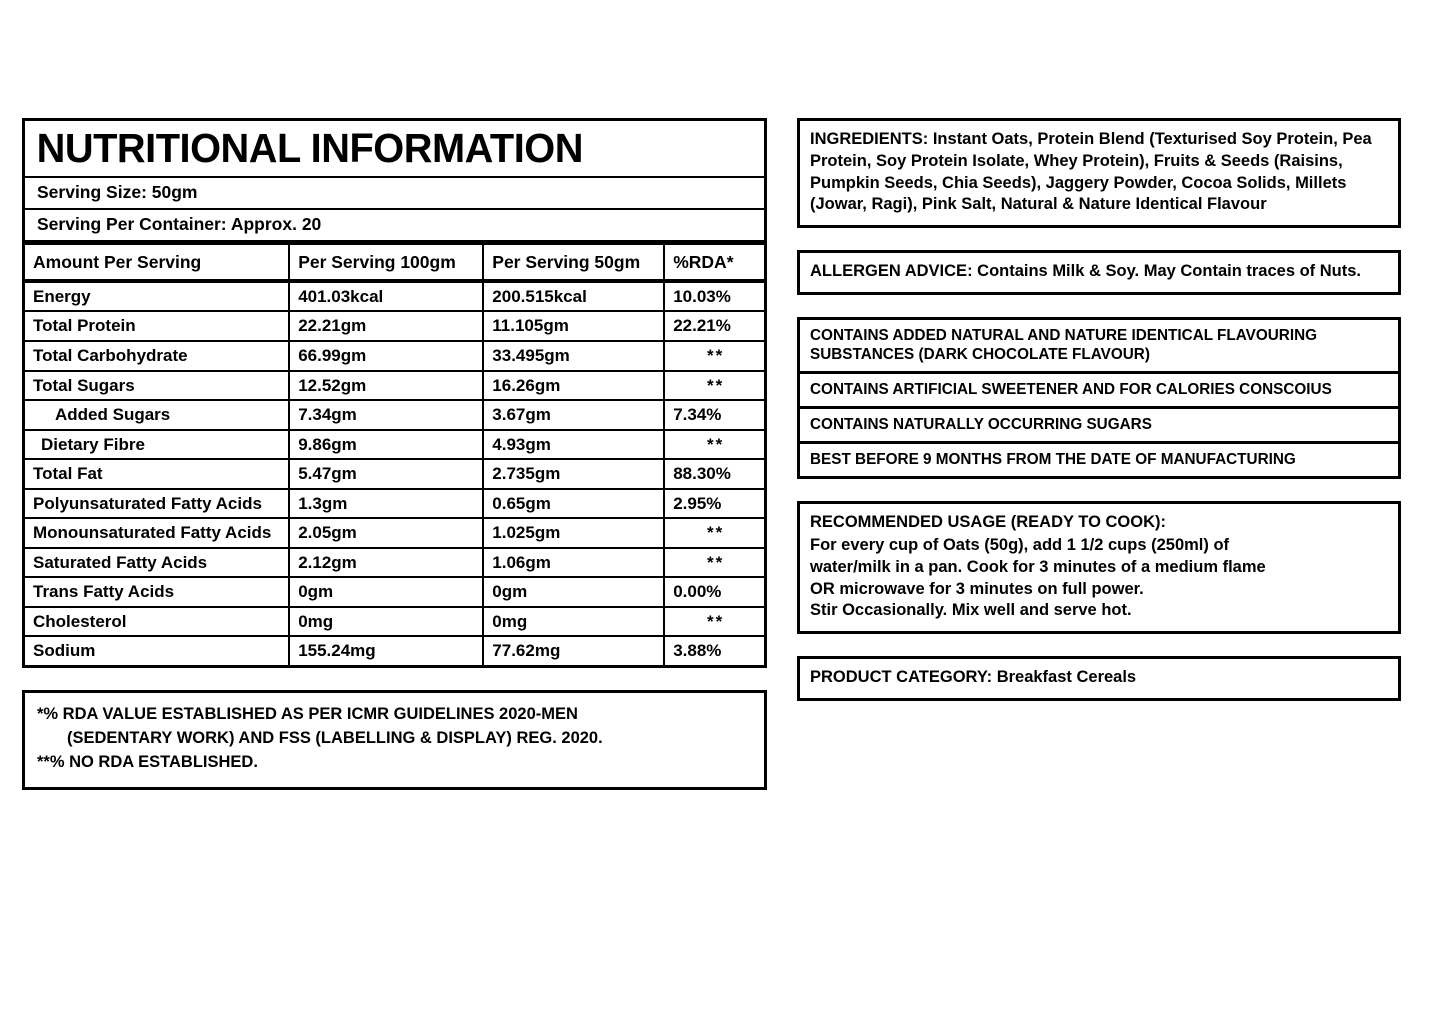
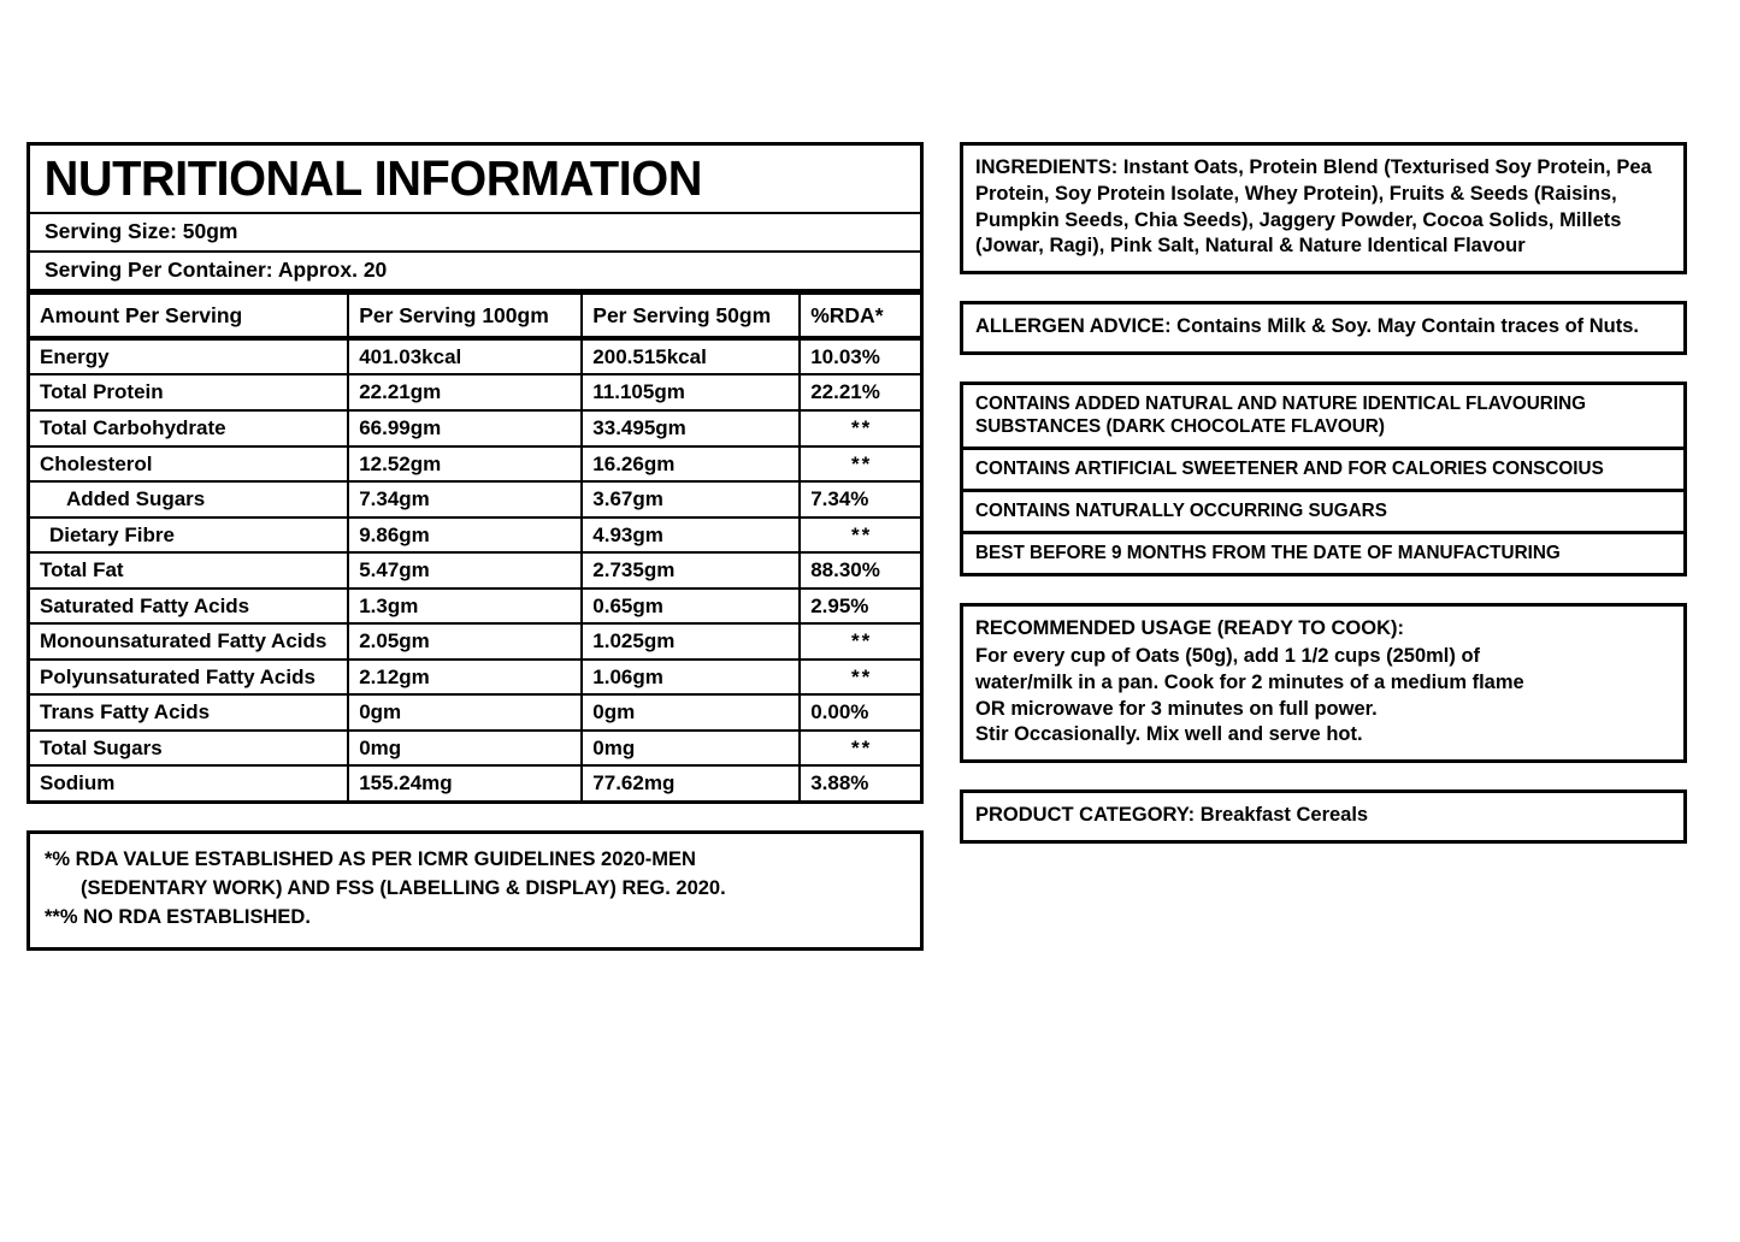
  NUTRITIONAL INFORMATION
  Serving Size: 50gm
  Serving Per Container: Approx. 20
  Amount Per Serving	Per Serving 100gm	Per Serving 50gm	%RDA*
  Energy	401.03kcal	200.515kcal	10.03%
  Total Protein	22.21gm	11.105gm	22.21%
  Total Carbohydrate	66.99gm	33.495gm	**
- Total Sugars	12.52gm	16.26gm	**
+ Cholesterol	12.52gm	16.26gm	**
  Added Sugars	7.34gm	3.67gm	7.34%
  Dietary Fibre	9.86gm	4.93gm	**
  Total Fat	5.47gm	2.735gm	88.30%
- Polyunsaturated Fatty Acids	1.3gm	0.65gm	2.95%
+ Saturated Fatty Acids	1.3gm	0.65gm	2.95%
  Monounsaturated Fatty Acids	2.05gm	1.025gm	**
- Saturated Fatty Acids	2.12gm	1.06gm	**
+ Polyunsaturated Fatty Acids	2.12gm	1.06gm	**
  Trans Fatty Acids	0gm	0gm	0.00%
- Cholesterol	0mg	0mg	**
+ Total Sugars	0mg	0mg	**
  Sodium	155.24mg	77.62mg	3.88%
  *% RDA VALUE ESTABLISHED AS PER ICMR GUIDELINES 2020-MEN
  (SEDENTARY WORK) AND FSS (LABELLING & DISPLAY) REG. 2020.
  **% NO RDA ESTABLISHED.
  INGREDIENTS: Instant Oats, Protein Blend (Texturised Soy Protein, Pea Protein, Soy Protein Isolate, Whey Protein), Fruits & Seeds (Raisins, Pumpkin Seeds, Chia Seeds), Jaggery Powder, Cocoa Solids, Millets (Jowar, Ragi), Pink Salt, Natural & Nature Identical Flavour
  ALLERGEN ADVICE: Contains Milk & Soy. May Contain traces of Nuts.
  CONTAINS ADDED NATURAL AND NATURE IDENTICAL FLAVOURING SUBSTANCES (DARK CHOCOLATE FLAVOUR)
  CONTAINS ARTIFICIAL SWEETENER AND FOR CALORIES CONSCOIUS
  CONTAINS NATURALLY OCCURRING SUGARS
  BEST BEFORE 9 MONTHS FROM THE DATE OF MANUFACTURING
  RECOMMENDED USAGE (READY TO COOK):
  For every cup of Oats (50g), add 1 1/2 cups (250ml) of
- water/milk in a pan. Cook for 3 minutes of a medium flame
+ water/milk in a pan. Cook for 2 minutes of a medium flame
  OR microwave for 3 minutes on full power.
  Stir Occasionally. Mix well and serve hot.
  PRODUCT CATEGORY: Breakfast Cereals
